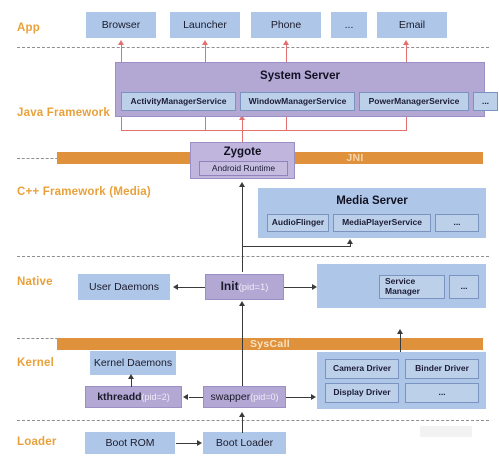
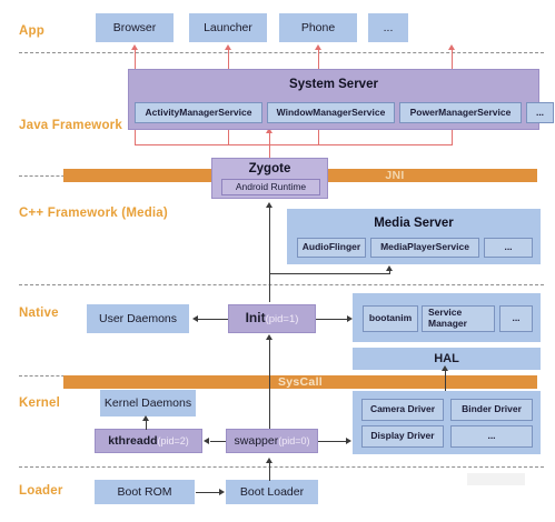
  App
  Java Framework
  C++ Framework (Media)
  Native
  Kernel
  Loader
  Browser
  Launcher
  Phone
  ...
- Email
  System Server
  ActivityManagerService
  WindowManagerService
  PowerManagerService
  ...
  JNI
  Zygote
  Android Runtime
  Media Server
  AudioFlinger
  MediaPlayerService
  ...
  User Daemons
  Init
  (pid=1)
+ bootanim
  Service Manager
  ...
+ HAL
  SysCall
  Kernel Daemons
  kthreadd
  (pid=2)
  swapper
  (pid=0)
  Camera Driver
  Binder Driver
  Display Driver
  ...
  Boot ROM
  Boot Loader
